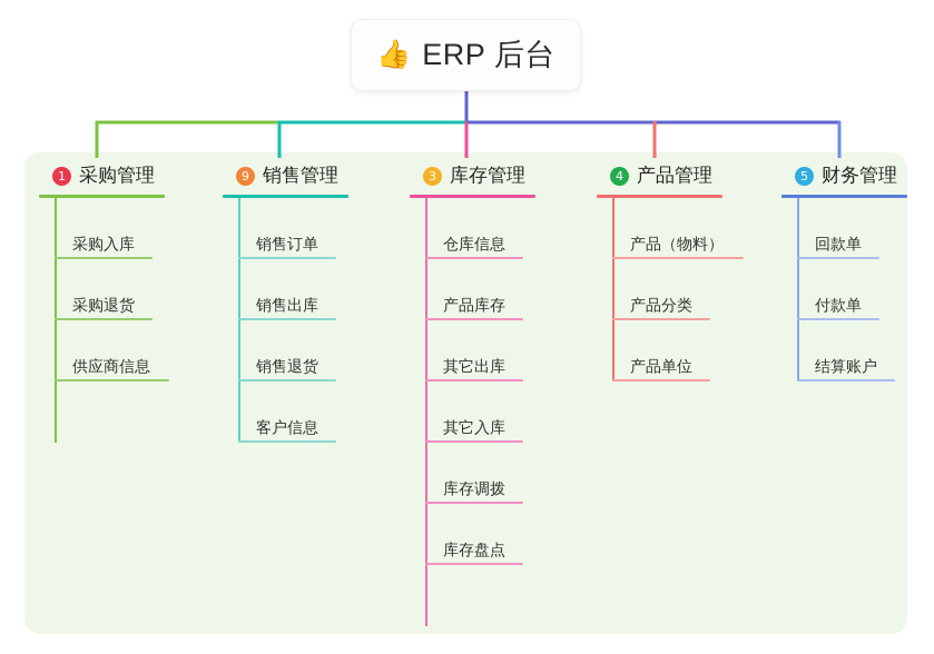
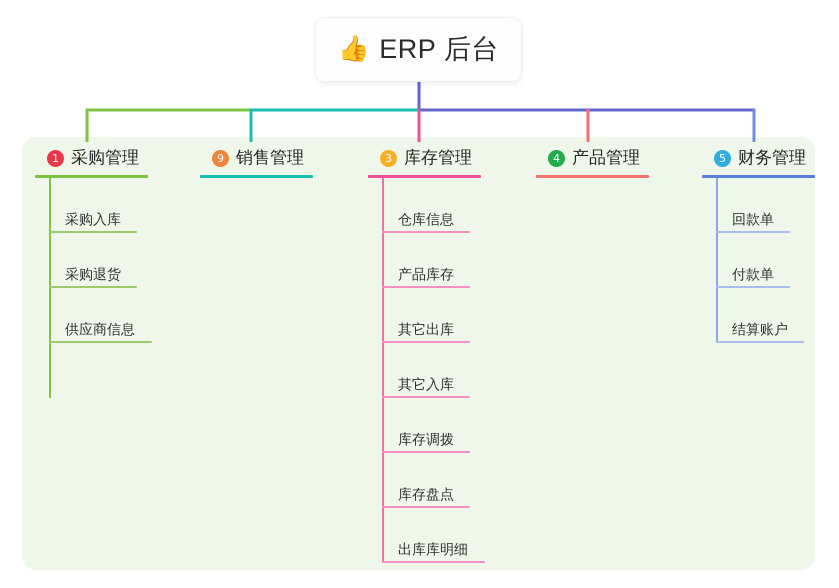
  👍
  ERP 后台
  1
  采购管理
  采购入库
  采购退货
  供应商信息
  9
  销售管理
- 销售订单
- 销售出库
- 销售退货
- 客户信息
  3
  库存管理
  仓库信息
  产品库存
  其它出库
  其它入库
  库存调拨
  库存盘点
+ 出库库明细
  4
  产品管理
- 产品（物料）
- 产品分类
- 产品单位
  5
  财务管理
  回款单
  付款单
  结算账户
